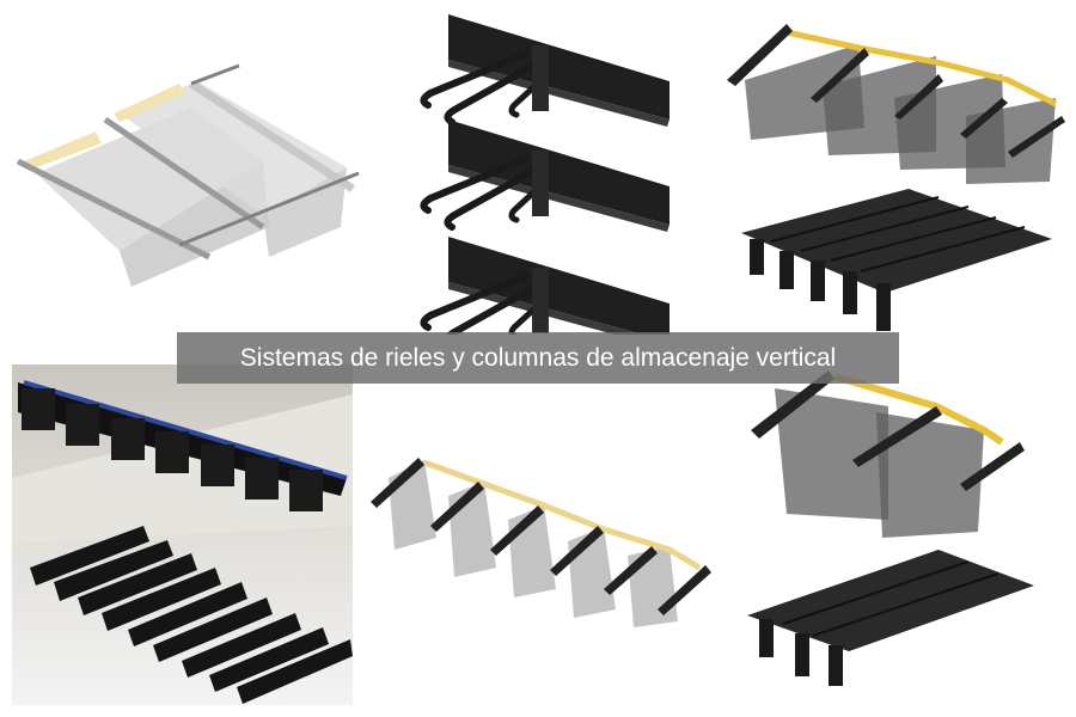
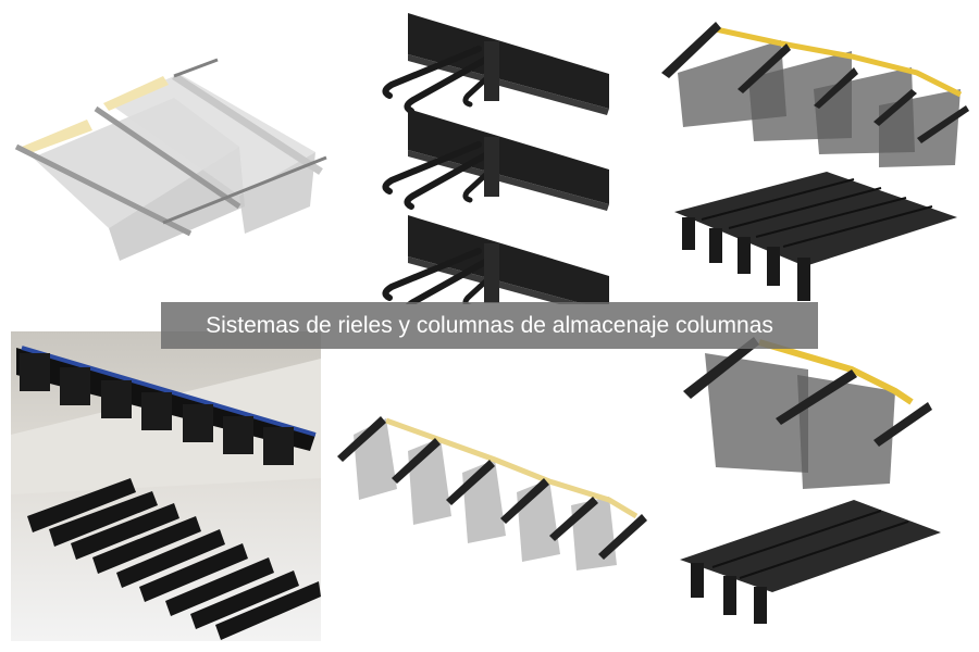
- Sistemas de rieles y columnas de almacenaje vertical
+ Sistemas de rieles y columnas de almacenaje columnas
